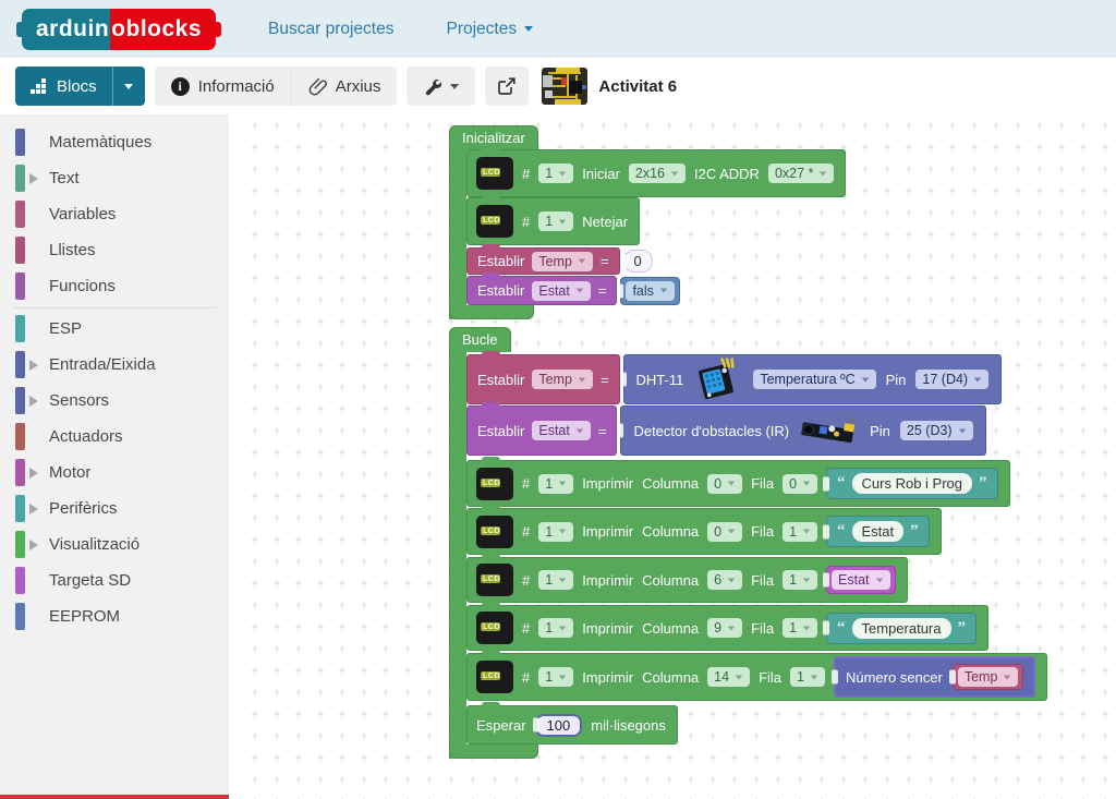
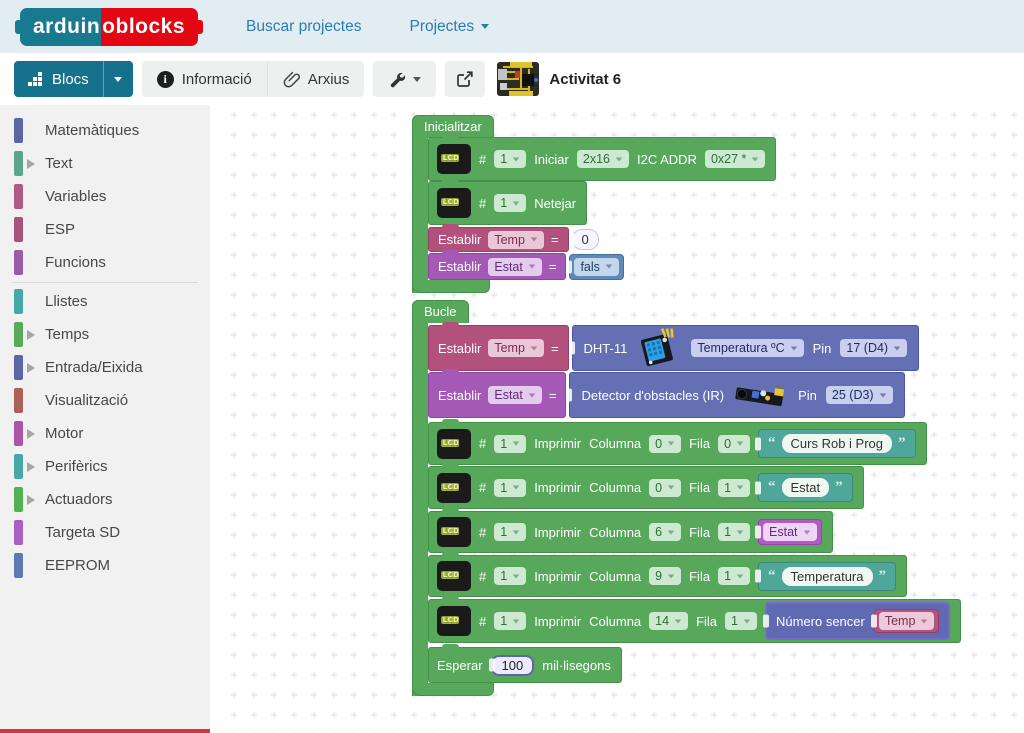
  arduin
  oblocks
  Buscar projectes
  Projectes
  Blocs
  i
  Informació
  Arxius
  Activitat 6
  Matemàtiques
  Text
  Variables
- Llistes
+ ESP
  Funcions
- ESP
+ Llistes
+ Temps
  Entrada/Eixida
- Sensors
- Actuadors
+ Visualització
  Motor
  Perifèrics
- Visualització
+ Actuadors
  Targeta SD
  EEPROM
  Inicialitzar
  #
  1
  Iniciar
  2x16
  I2C ADDR
  0x27 *
  #
  1
  Netejar
  Establir
  Temp
  =
  0
  Establir
  Estat
  =
  fals
  Bucle
  Establir
  Temp
  =
  DHT-11
  Temperatura ºC
  Pin
  17 (D4)
  Establir
  Estat
  =
  Detector d'obstacles (IR)
  Pin
  25 (D3)
  #
  1
  Imprimir
  Columna
  0
  Fila
  0
  “
  Curs Rob i Prog
  ”
  #
  1
  Imprimir
  Columna
  0
  Fila
  1
  “
  Estat
  ”
  #
  1
  Imprimir
  Columna
  6
  Fila
  1
  Estat
  #
  1
  Imprimir
  Columna
  9
  Fila
  1
  “
  Temperatura
  ”
  #
  1
  Imprimir
  Columna
  14
  Fila
  1
  Número sencer
  Temp
  Esperar
  100
  mil·lisegons
